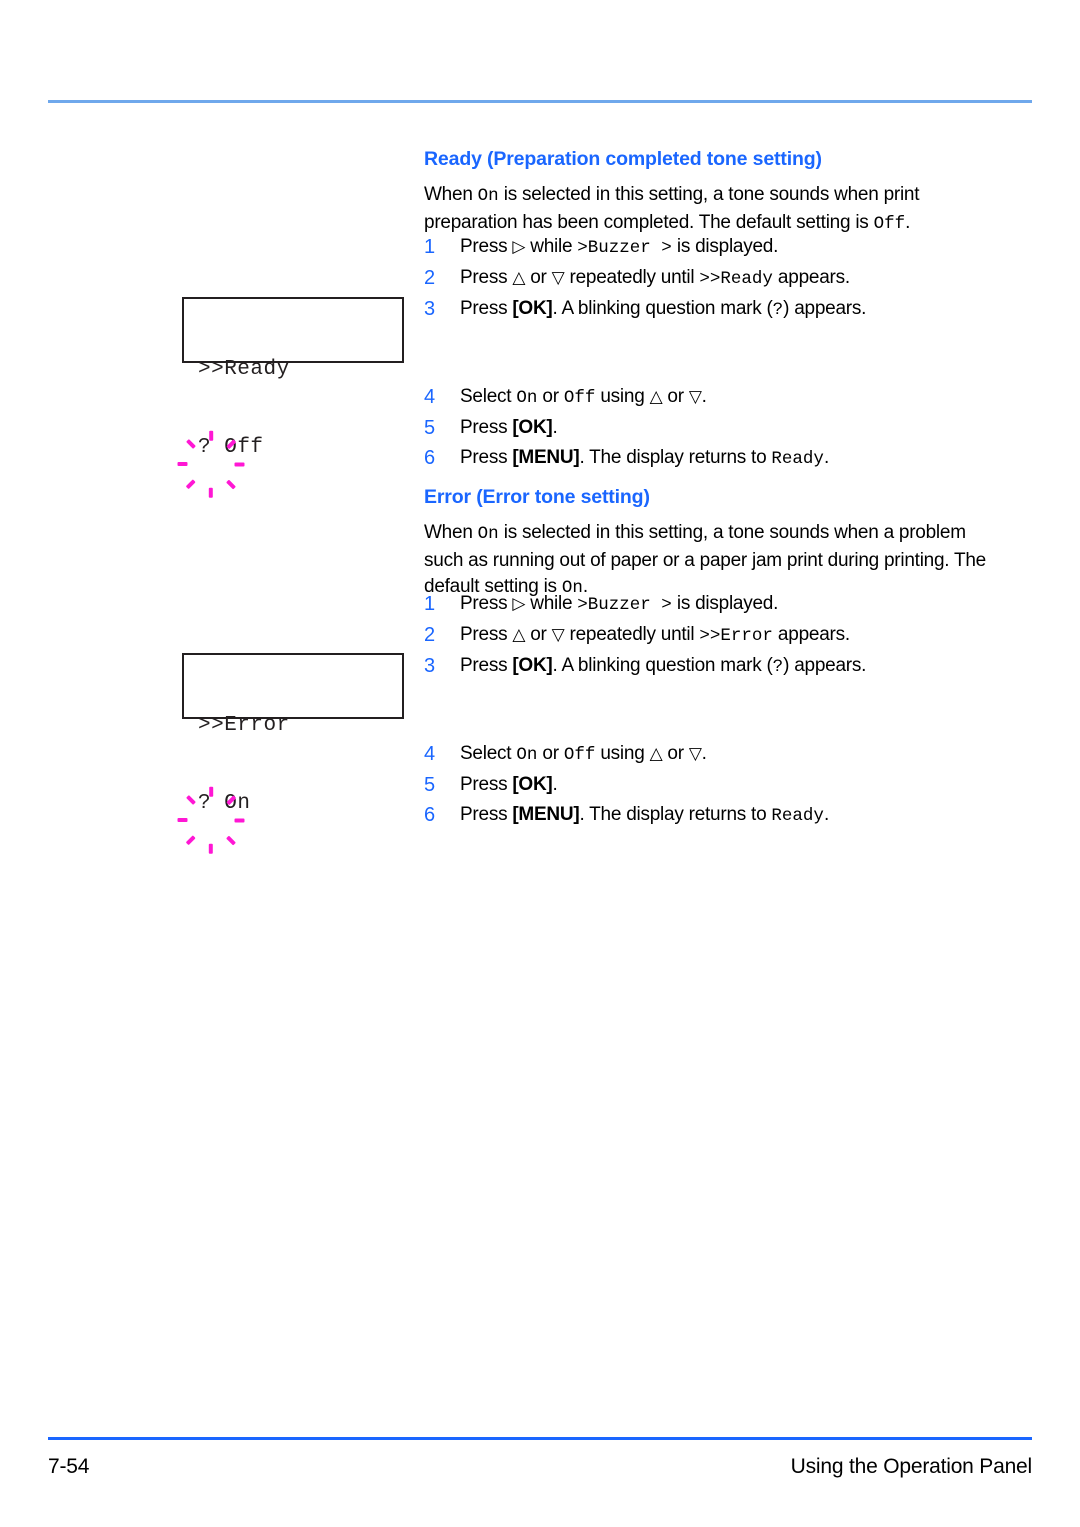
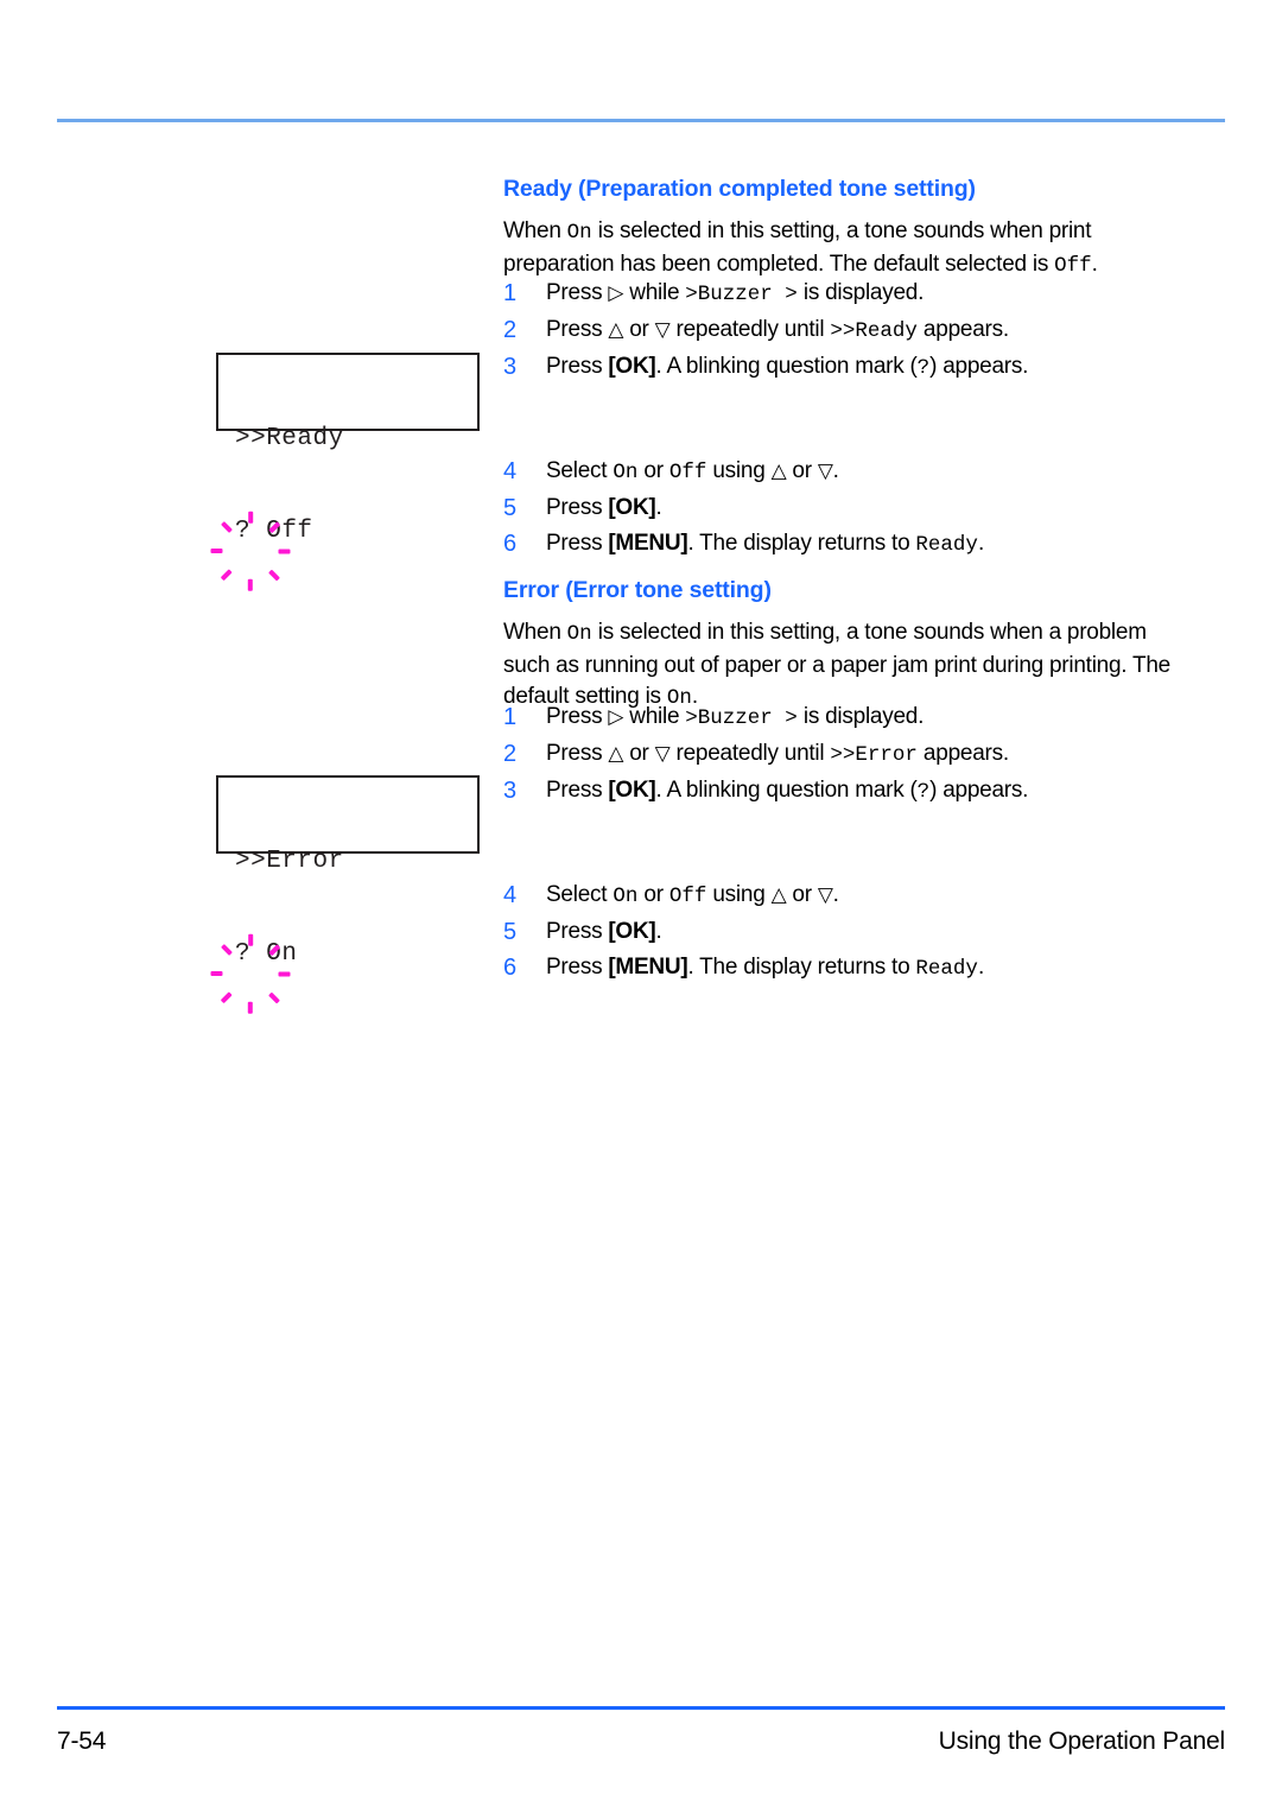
  Ready (Preparation completed tone setting)
- When On is selected in this setting, a tone sounds when print preparation has been completed. The default setting is Off.
+ When On is selected in this setting, a tone sounds when print preparation has been completed. The default selected is Off.
  1
  Press ▷ while >Buzzer > is displayed.
  2
  Press △ or ▽ repeatedly until >>Ready appears.
  3
  Press [OK]. A blinking question mark (?) appears.
  4
  Select On or Off using △ or ▽.
  5
  Press [OK].
  6
  Press [MENU]. The display returns to Ready.
  >>Ready
  ? Off
  Error (Error tone setting)
  When On is selected in this setting, a tone sounds when a problem such as running out of paper or a paper jam print during printing. The default setting is On.
  1
  Press ▷ while >Buzzer > is displayed.
  2
  Press △ or ▽ repeatedly until >>Error appears.
  3
  Press [OK]. A blinking question mark (?) appears.
  4
  Select On or Off using △ or ▽.
  5
  Press [OK].
  6
  Press [MENU]. The display returns to Ready.
  >>Error
  ? On
  7-54
  Using the Operation Panel
